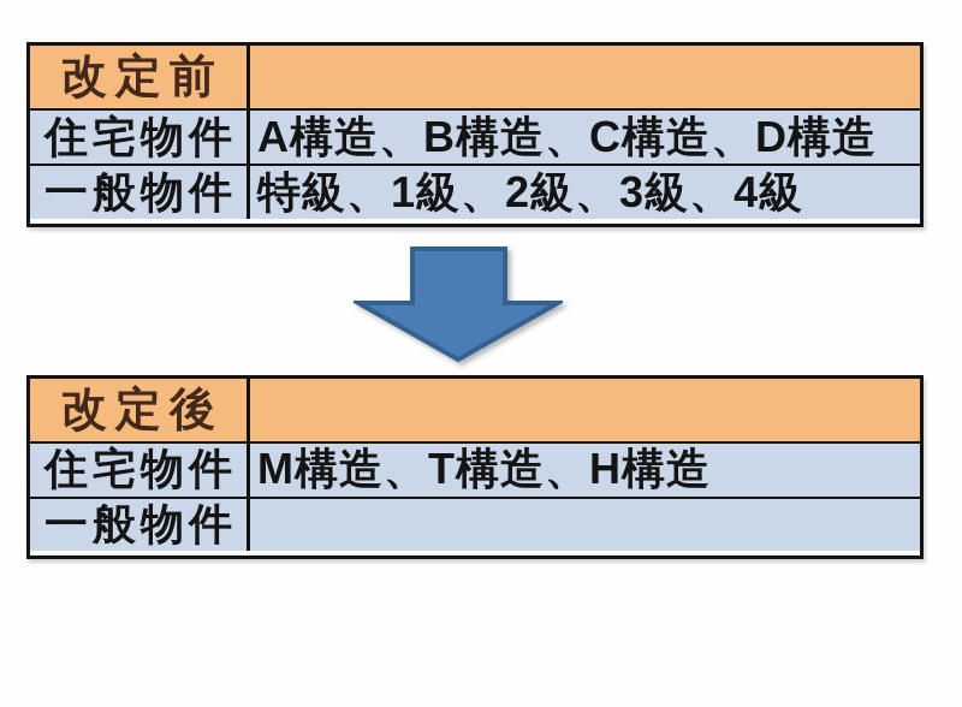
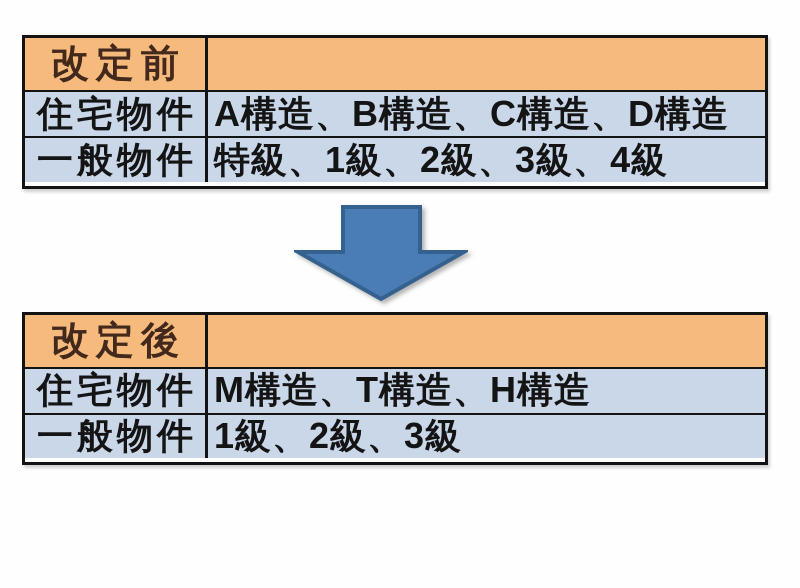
  改定前
  住宅物件
  A構造、B構造、C構造、D構造
  一般物件
  特級、1級、2級、3級、4級
  改定後
  住宅物件
  M構造、T構造、H構造
  一般物件
+ 1級、2級、3級
